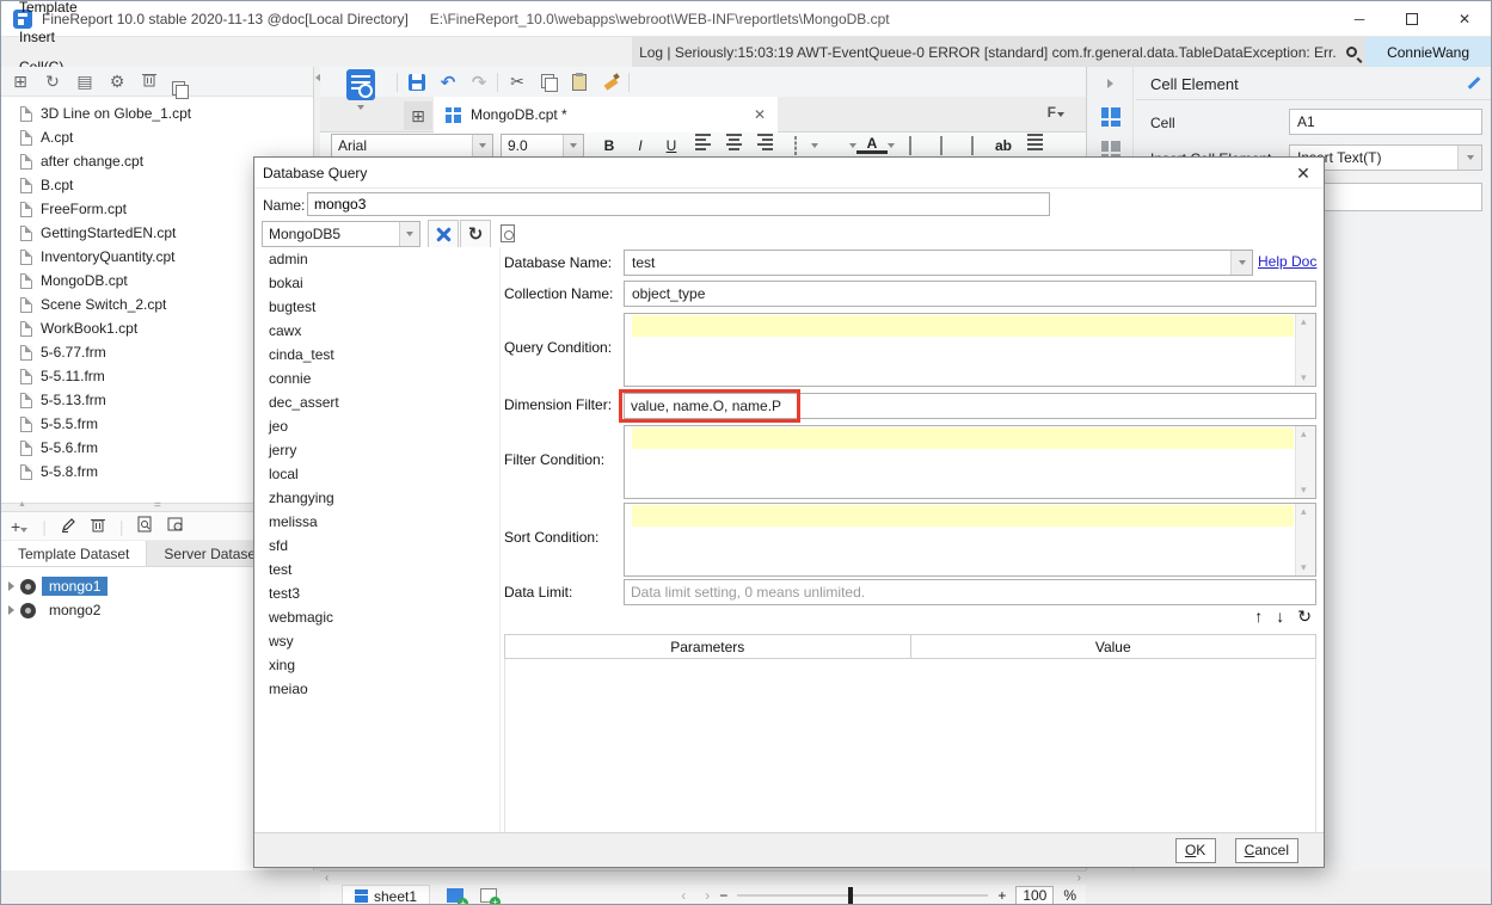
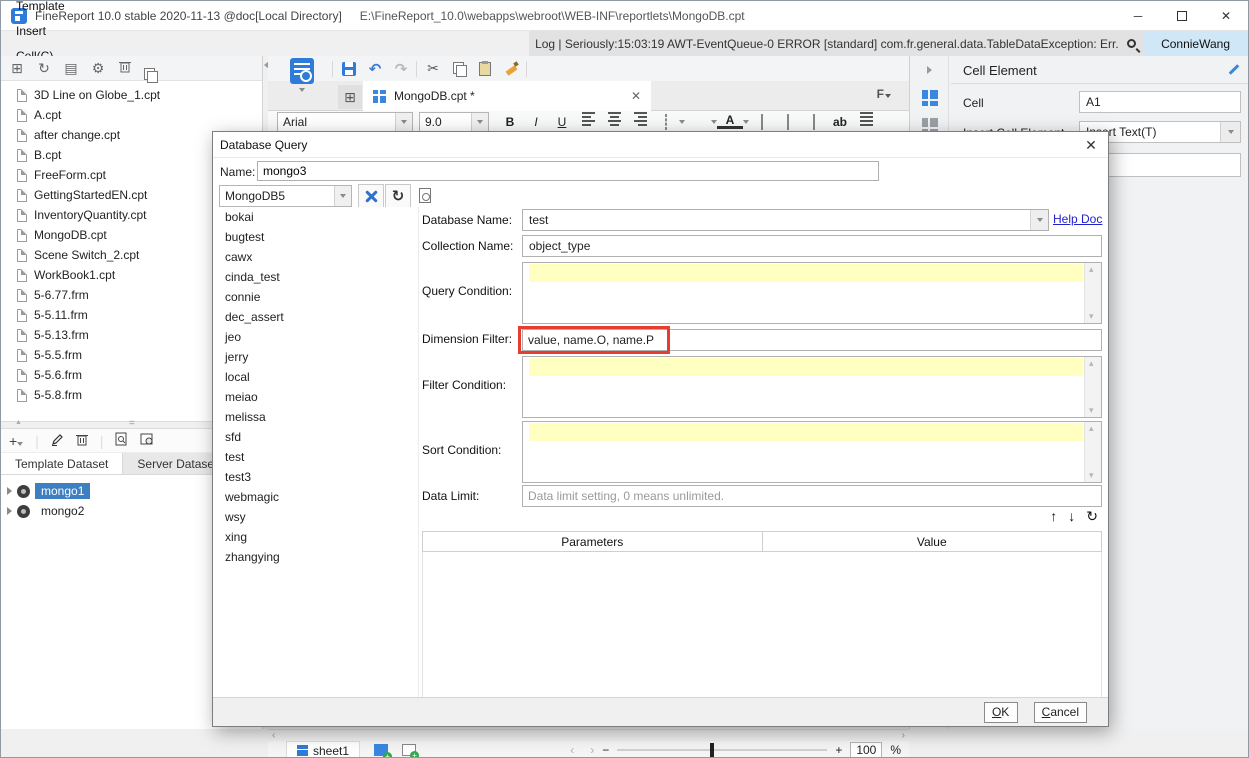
  FineReport 10.0 stable 2020-11-13 @doc[Local Directory]
  E:\FineReport_10.0\webapps\webroot\WEB-INF\reportlets\MongoDB.cpt
  ─
  ✕
  Template
  Insert
  Log | Seriously:15:03:19 AWT-EventQueue-0 ERROR [standard] com.fr.general.data.TableDataException: Err.
  ConnieWang
  ⊞
  ↻
  ▤
  ⚙
  3D Line on Globe_1.cpt
  A.cpt
  after change.cpt
  B.cpt
  FreeForm.cpt
  GettingStartedEN.cpt
  InventoryQuantity.cpt
  MongoDB.cpt
  Scene Switch_2.cpt
  WorkBook1.cpt
  5-6.77.frm
  5-5.11.frm
  5-5.13.frm
  5-5.5.frm
  5-5.6.frm
  5-5.8.frm
  +
  |
  Template Dataset
  Server Datase
  mongo1
  mongo2
  ↶
  ↷
  ✂
  ⊞
  MongoDB.cpt *
  ✕
  F
  Arial
  9.0
  B
  I
  U
  A
  ab
  Cell Element
  Cell
  A1
  ‹
  ›
  sheet1
  ‹
  ›
  −
  +
  100
  %
  Database Query
  ✕
  Name:
  mongo3
  MongoDB5
  ↻
- admin
  bokai
  bugtest
  cawx
  cinda_test
  connie
  dec_assert
  jeo
  jerry
  local
- zhangying
+ meiao
  melissa
  sfd
  test
  test3
  webmagic
  wsy
  xing
- meiao
+ zhangying
  Database Name:
  test
  Help Doc
  Collection Name:
  object_type
  Query Condition:
  Dimension Filter:
  value, name.O, name.P
  Filter Condition:
  Sort Condition:
  Data Limit:
  Data limit setting, 0 means unlimited.
  ↑
  ↓
  ↻
  Parameters
  Value
  OK
  Cancel
